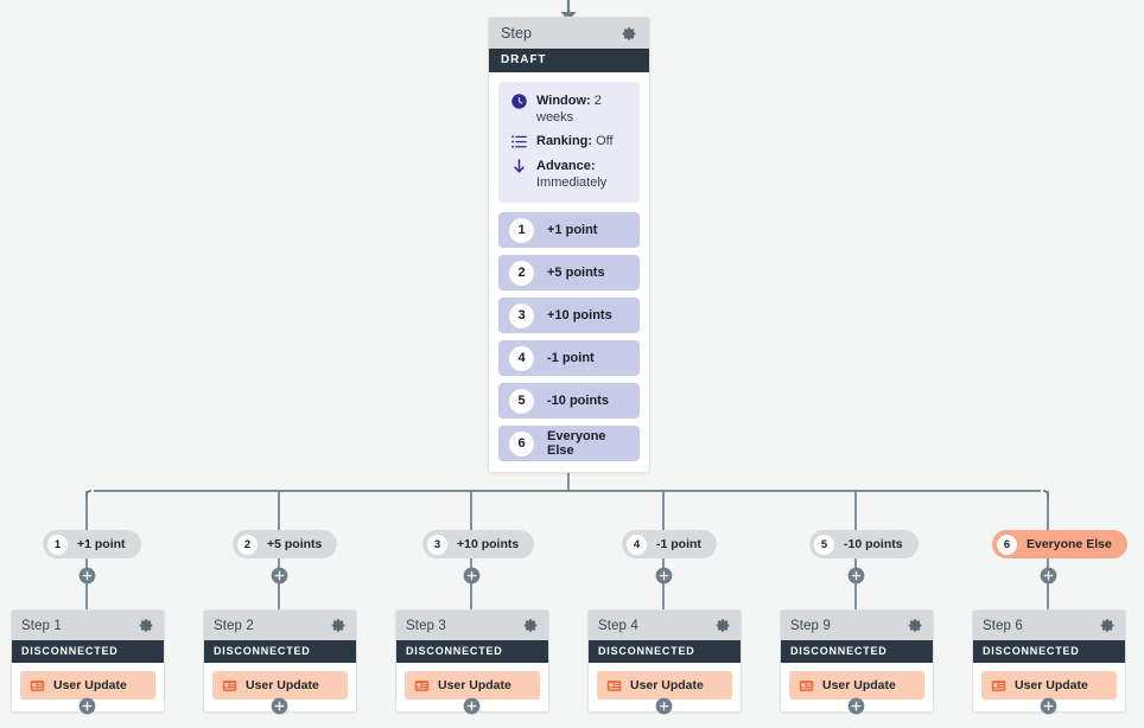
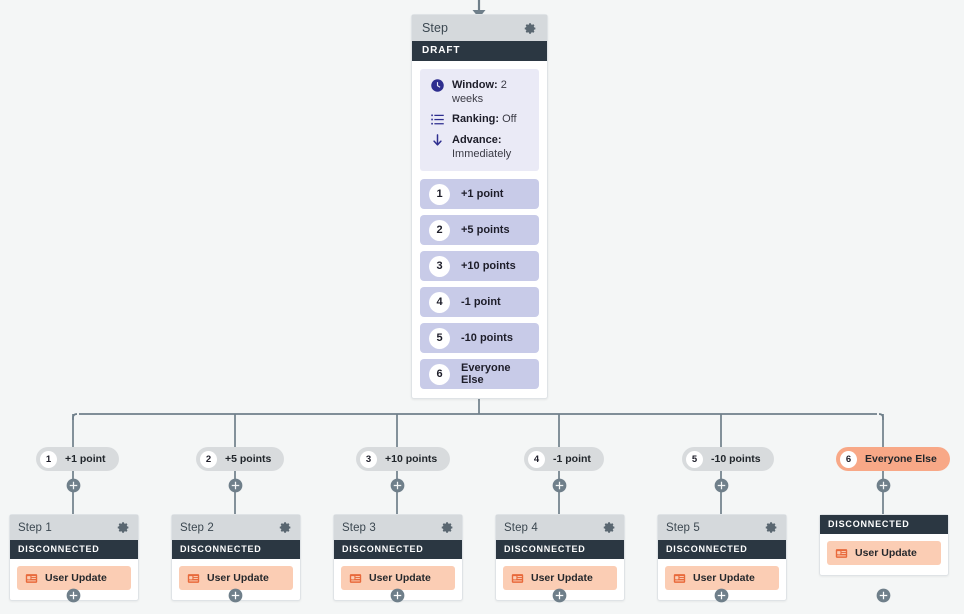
  Step
  DRAFT
  Window: 2 weeks
  Ranking: Off
  Advance:
  Immediately
  1
  +1 point
  2
  +5 points
  3
  +10 points
  4
  -1 point
  5
  -10 points
  6
  Everyone Else
  1
  +1 point
  2
  +5 points
  3
  +10 points
  4
  -1 point
  5
  -10 points
  6
  Everyone Else
  Step 1
  DISCONNECTED
  User Update
  Step 2
  DISCONNECTED
  User Update
  Step 3
  DISCONNECTED
  User Update
  Step 4
  DISCONNECTED
  User Update
- Step 9
+ Step 5
  DISCONNECTED
  User Update
- Step 6
  DISCONNECTED
  User Update
